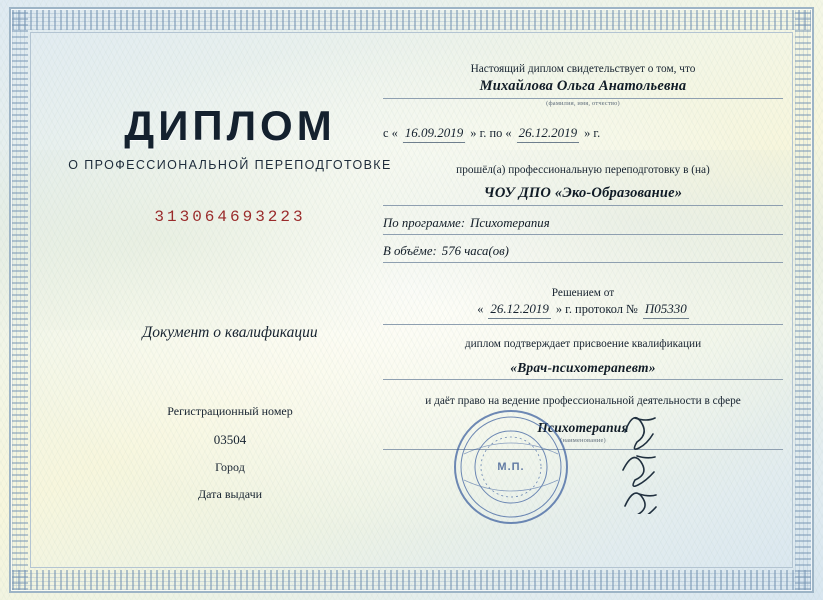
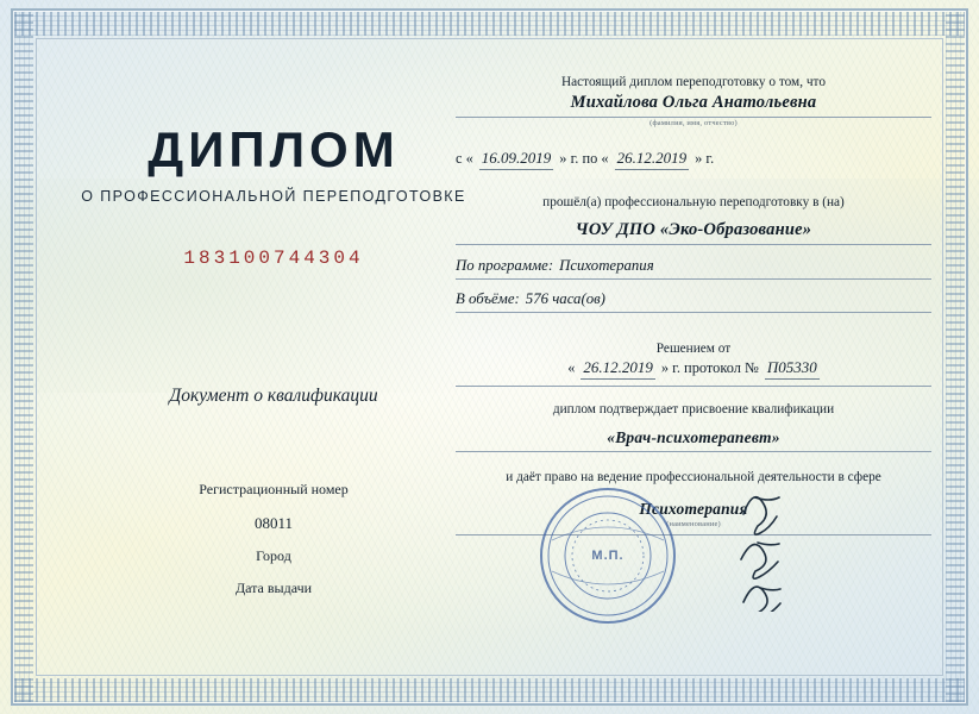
  ДИПЛОМ
  О ПРОФЕССИОНАЛЬНОЙ ПЕРЕПОДГОТОВКЕ
- 313064693223
+ 183100744304
  Документ о квалификации
  Регистрационный номер
- 03504
+ 08011
  Город
  Дата выдачи
- Настоящий диплом свидетельствует о том, что
+ Настоящий диплом переподготовку о том, что
  Михайлова Ольга Анатольевна
  с «
  16.09.2019
  » г. по «
  26.12.2019
  » г.
  прошёл(а) профессиональную переподготовку в (на)
  ЧОУ ДПО «Эко-Образование»
  По программе:
  Психотерапия
  В объёме:
  576 часа(ов)
  Решением от
  «
  26.12.2019
  » г. протокол №
  П05330
  диплом подтверждает присвоение квалификации
  «Врач-психотерапевт»
  и даёт право на ведение профессиональной деятельности в сфере
  Психотерапия
  М.П.
